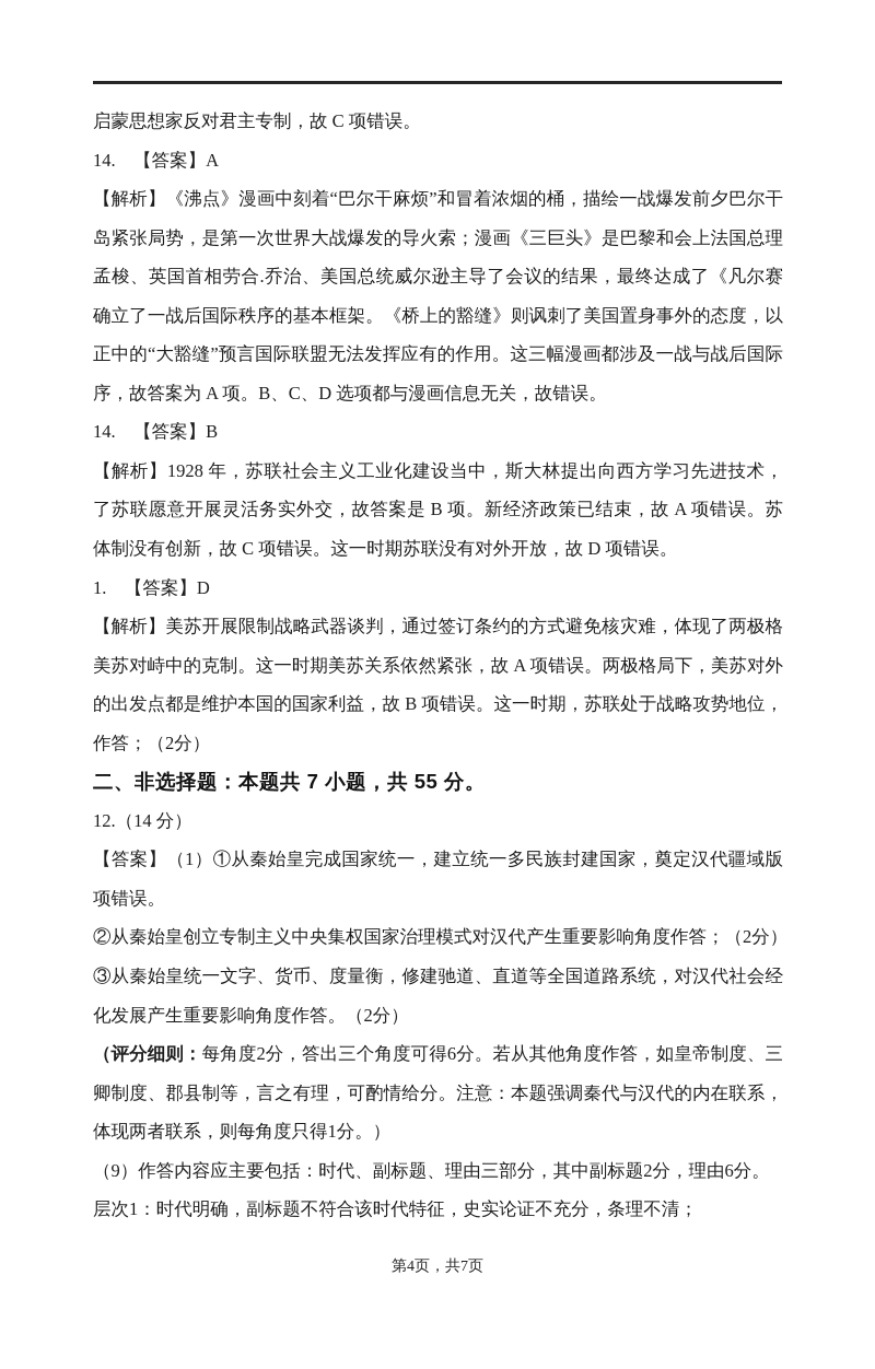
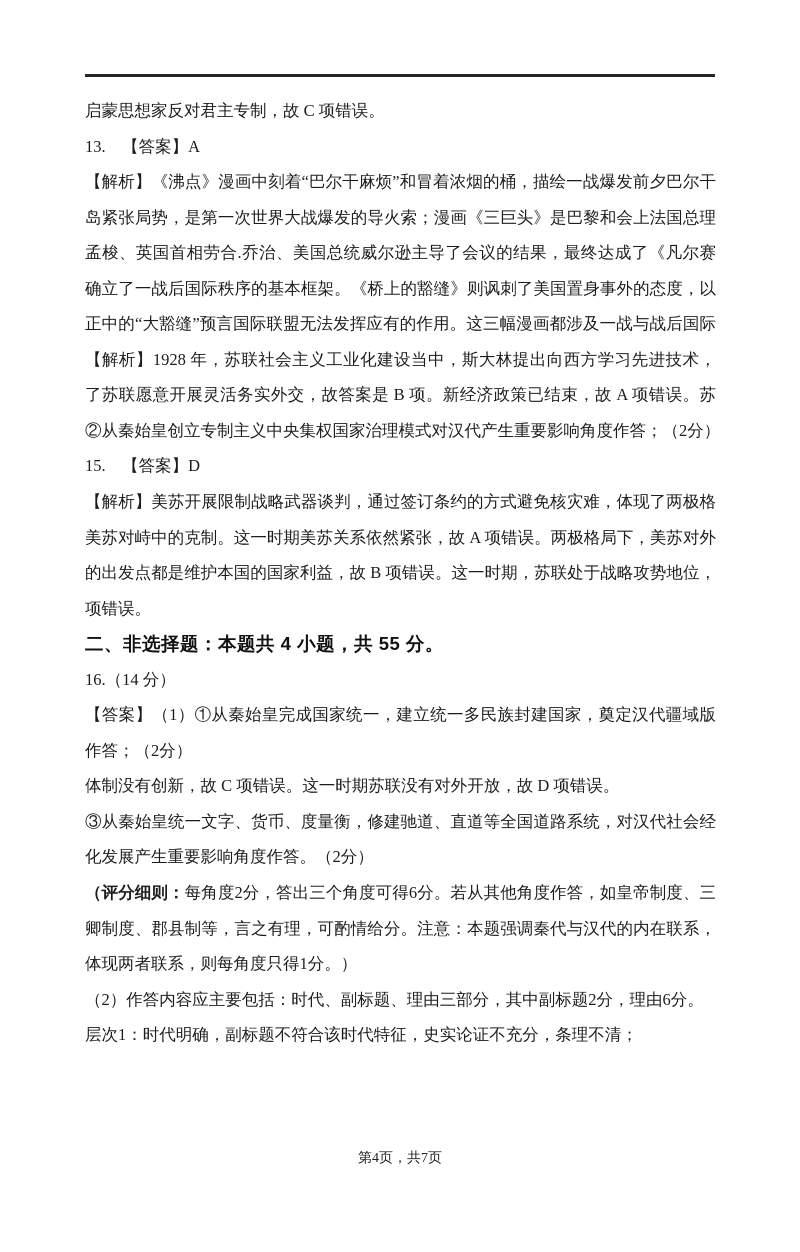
  启蒙思想家反对君主专制，故 C 项错误。
- 14. 【答案】A
+ 13. 【答案】A
  【解析】《沸点》漫画中刻着“巴尔干麻烦”和冒着浓烟的桶，描绘一战爆发前夕巴尔干
  岛紧张局势，是第一次世界大战爆发的导火索；漫画《三巨头》是巴黎和会上法国总理
  孟梭、英国首相劳合.乔治、美国总统威尔逊主导了会议的结果，最终达成了《凡尔赛
  确立了一战后国际秩序的基本框架。《桥上的豁缝》则讽刺了美国置身事外的态度，以
  正中的“大豁缝”预言国际联盟无法发挥应有的作用。这三幅漫画都涉及一战与战后国际
- 序，故答案为 A 项。B、C、D 选项都与漫画信息无关，故错误。
- 14. 【答案】B
  【解析】1928 年，苏联社会主义工业化建设当中，斯大林提出向西方学习先进技术，
  了苏联愿意开展灵活务实外交，故答案是 B 项。新经济政策已结束，故 A 项错误。苏
- 体制没有创新，故 C 项错误。这一时期苏联没有对外开放，故 D 项错误。
+ ②从秦始皇创立专制主义中央集权国家治理模式对汉代产生重要影响角度作答；（2分）
- 1. 【答案】D
+ 15. 【答案】D
  【解析】美苏开展限制战略武器谈判，通过签订条约的方式避免核灾难，体现了两极格
  美苏对峙中的克制。这一时期美苏关系依然紧张，故 A 项错误。两极格局下，美苏对外
  的出发点都是维护本国的国家利益，故 B 项错误。这一时期，苏联处于战略攻势地位，
- 作答；（2分）
+ 项错误。
- 二、非选择题：本题共 7 小题，共 55 分。
+ 二、非选择题：本题共 4 小题，共 55 分。
- 12.（14 分）
+ 16.（14 分）
  【答案】（1）①从秦始皇完成国家统一，建立统一多民族封建国家，奠定汉代疆域版
- 项错误。
+ 作答；（2分）
- ②从秦始皇创立专制主义中央集权国家治理模式对汉代产生重要影响角度作答；（2分）
+ 体制没有创新，故 C 项错误。这一时期苏联没有对外开放，故 D 项错误。
  ③从秦始皇统一文字、货币、度量衡，修建驰道、直道等全国道路系统，对汉代社会经
  化发展产生重要影响角度作答。（2分）
  （评分细则：每角度2分，答出三个角度可得6分。若从其他角度作答，如皇帝制度、三
  卿制度、郡县制等，言之有理，可酌情给分。注意：本题强调秦代与汉代的内在联系，
  体现两者联系，则每角度只得1分。）
- （9）作答内容应主要包括：时代、副标题、理由三部分，其中副标题2分，理由6分。
+ （2）作答内容应主要包括：时代、副标题、理由三部分，其中副标题2分，理由6分。
  层次1：时代明确，副标题不符合该时代特征，史实论证不充分，条理不清；
  第4页，共7页
